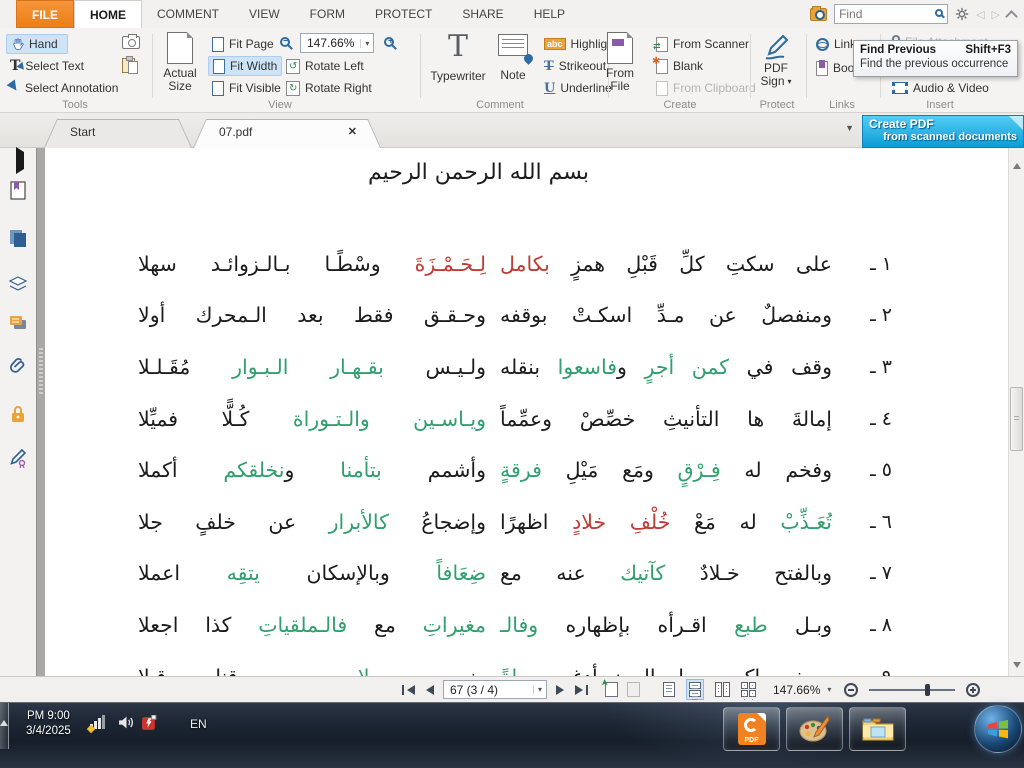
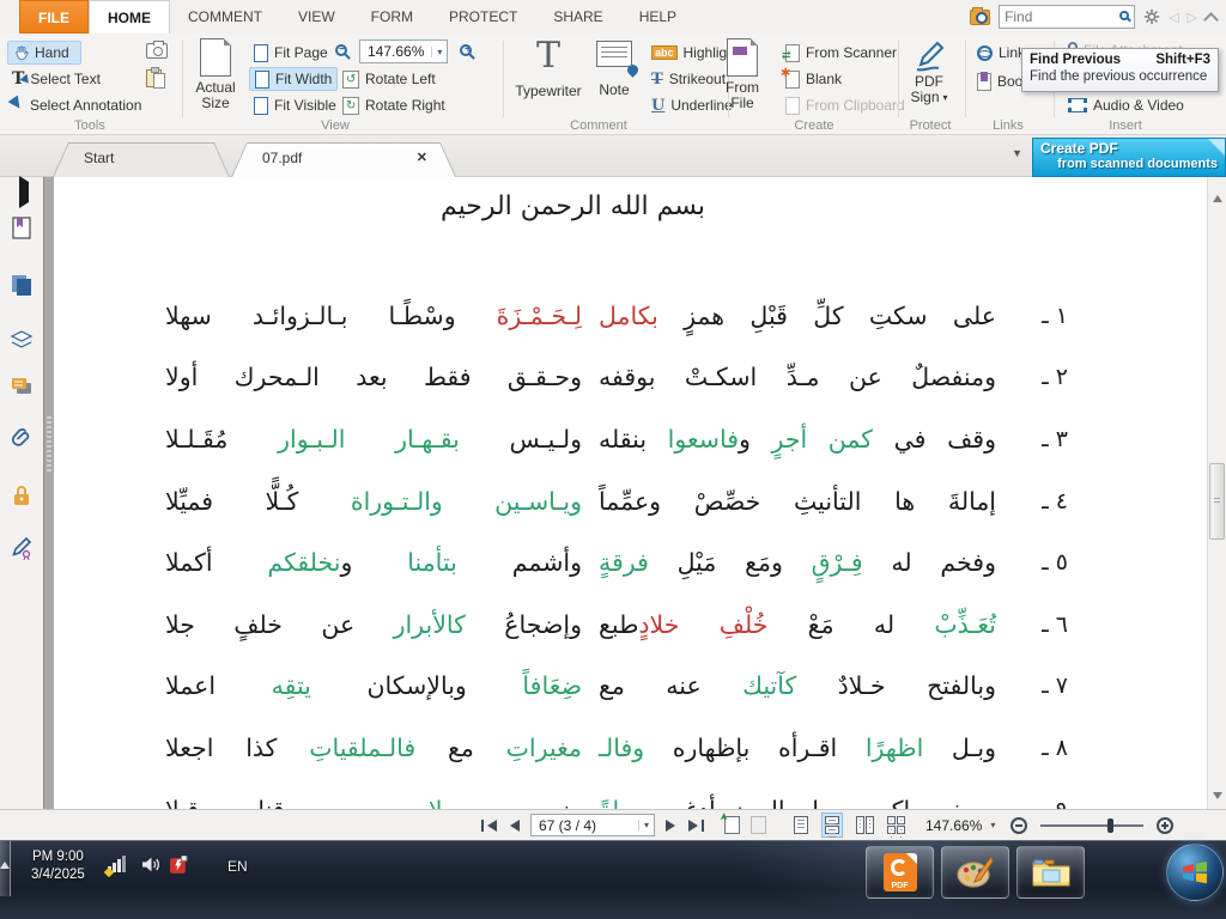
  FILE
  HOME
  COMMENT
  VIEW
  FORM
  PROTECT
  SHARE
  HELP
  Find
  ◁
  ▷
  Hand
  T
  Select Text
  Select Annotation
  Tools
  Actual
  Size
  Fit Page
  Fit Width
  Fit Visible
  −
  147.66%
  ▾
  +
  Rotate Left
  Rotate Right
  View
  T
  Typewriter
  Note
  abc
  Highlig
  T
  Strikeout
  U
  Underlin
  Comment
  From
  File
  ⇄
  From Scanner
  ✱
  Blank
  From Clipboard
  Create
  PDF
  Sign
  ▾
  Protect
  Lin
  Links
  Audio & Video
  Insert
  Find Previous
  Shift+F3
  Find the previous occurrence
  Start
  07.pdf
  ✕
  ▼
  Create PDF
  from scanned documents
  بسم الله الرحمن الرحيم
  ١ ـ
  على سكتِ كلِّ قَبْلِ همزٍ بكامل
  لِـحَـمْـزَةَ وسْطًـا بـالـزوائـد سهلا
  ٢ ـ
  ومنفصلٌ عن مـدِّ اسكـتْ بوقفه
  وحـقـق فقط بعد الـمحرك أولا
  ٣ ـ
  وقف في كمن أجرٍ وفاسعوا بنقله
  ولـيـس بقـهـار الـبـوار مُقَـلـلا
  ٤ ـ
  إمالةَ ها التأنيثِ خصِّصْ وعمِّماً
  ويـاسـين والـتـوراة كُـلًّا فميِّلا
  ٥ ـ
  وفخم له فِـرْقٍ ومَع مَيْلِ فرقةٍ
  وأشمم بتأمنا ونخلقكم أكملا
  ٦ ـ
- تُعَـذِّبْ له مَعْ خُلْفِ خلادٍ اظهرًا
+ تُعَـذِّبْ له مَعْ خُلْفِ خلادٍطبع
  وإضجاعُ كالأبرار عن خلفٍ جلا
  ٧ ـ
  وبالفتح خـلادٌ كآتيك عنه مع
  ضِعَافاً وبالإسكان يتقِه اعملا
  ٨ ـ
- وبـل طبع اقـرأه بإظهاره وفالـ
+ وبـل اظهرًا اقـرأه بإظهاره وفالـ
  مغيراتِ مع فالـملقياتِ كذا اجعلا
  67 (3 / 4)
  ▾
  147.66%
  ▾
  PM 9:00
  3/4/2025
  EN
